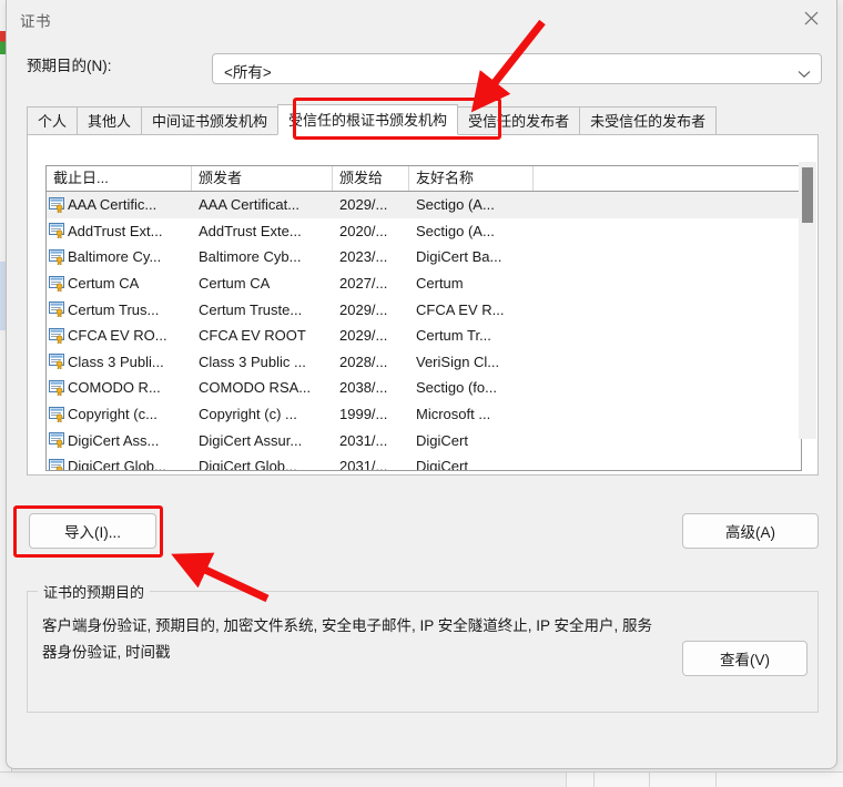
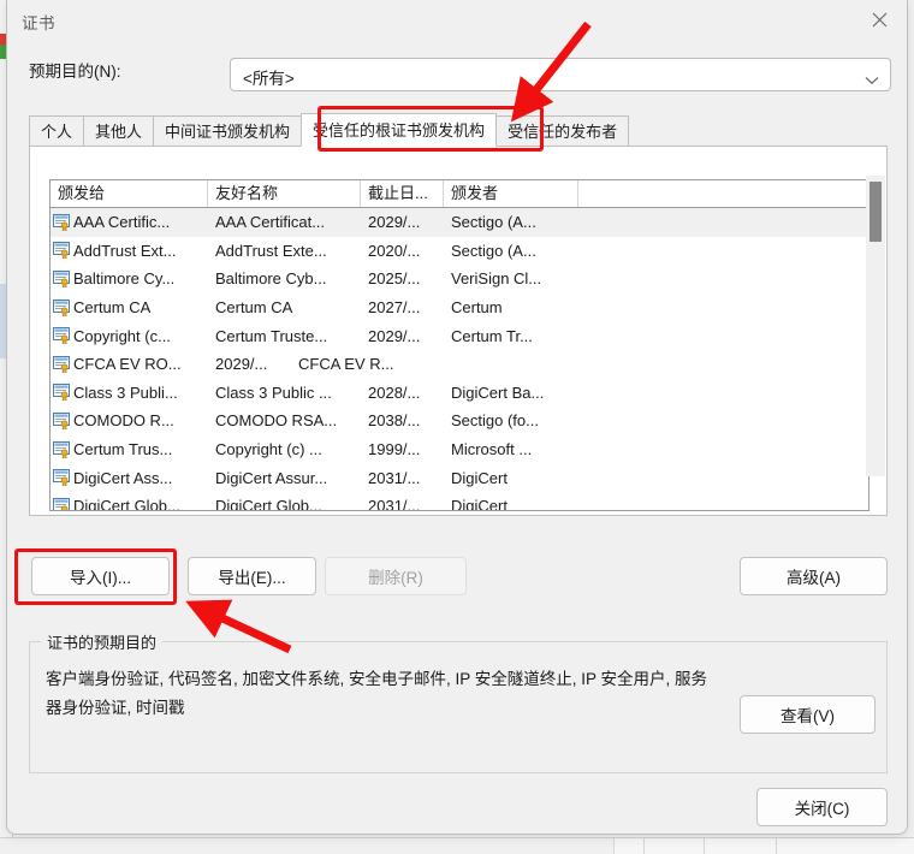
  证书
  预期目的(N):
  <所有>
  个人
  其他人
  中间证书颁发机构
  受信任的根证书颁发机构
  受信任的发布者
- 未受信任的发布者
- 截止日...
+ 颁发给
- 颁发者
+ 友好名称
- 颁发给
+ 截止日...
- 友好名称
+ 颁发者
  AAA Certific...
  AAA Certificat...
  2029/...
  Sectigo (A...
  AddTrust Ext...
  AddTrust Exte...
  2020/...
  Sectigo (A...
  Baltimore Cy...
  Baltimore Cyb...
- 2023/...
+ 2025/...
- DigiCert Ba...
+ VeriSign Cl...
  Certum CA
  Certum CA
  2027/...
  Certum
- Certum Trus...
+ Copyright (c...
  Certum Truste...
  2029/...
- CFCA EV R...
+ Certum Tr...
  CFCA EV RO...
- CFCA EV ROOT
  2029/...
- Certum Tr...
+ CFCA EV R...
  Class 3 Publi...
  Class 3 Public ...
  2028/...
- VeriSign Cl...
+ DigiCert Ba...
  COMODO R...
  COMODO RSA...
  2038/...
  Sectigo (fo...
- Copyright (c...
+ Certum Trus...
  Copyright (c) ...
  1999/...
  Microsoft ...
  DigiCert Ass...
  DigiCert Assur...
  2031/...
  DigiCert
  DigiCert Glob...
  DigiCert Glob...
  2031/...
  DigiCert
  导入(I)...
+ 导出(E)...
+ 删除(R)
  高级(A)
  证书的预期目的
- 客户端身份验证, 预期目的, 加密文件系统, 安全电子邮件, IP 安全隧道终止, IP 安全用户, 服务器身份验证, 时间戳
+ 客户端身份验证, 代码签名, 加密文件系统, 安全电子邮件, IP 安全隧道终止, IP 安全用户, 服务器身份验证, 时间戳
  查看(V)
+ 关闭(C)
